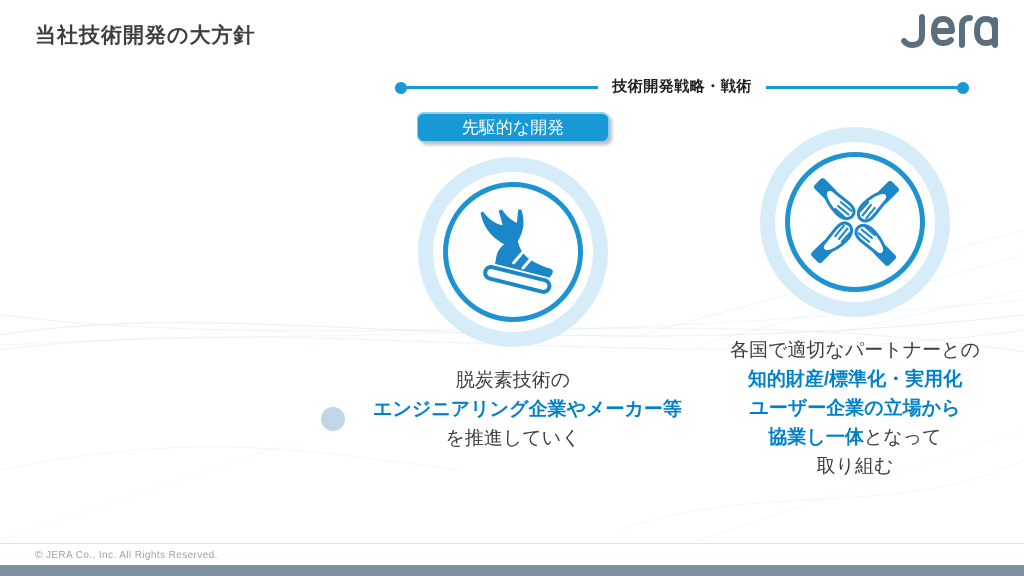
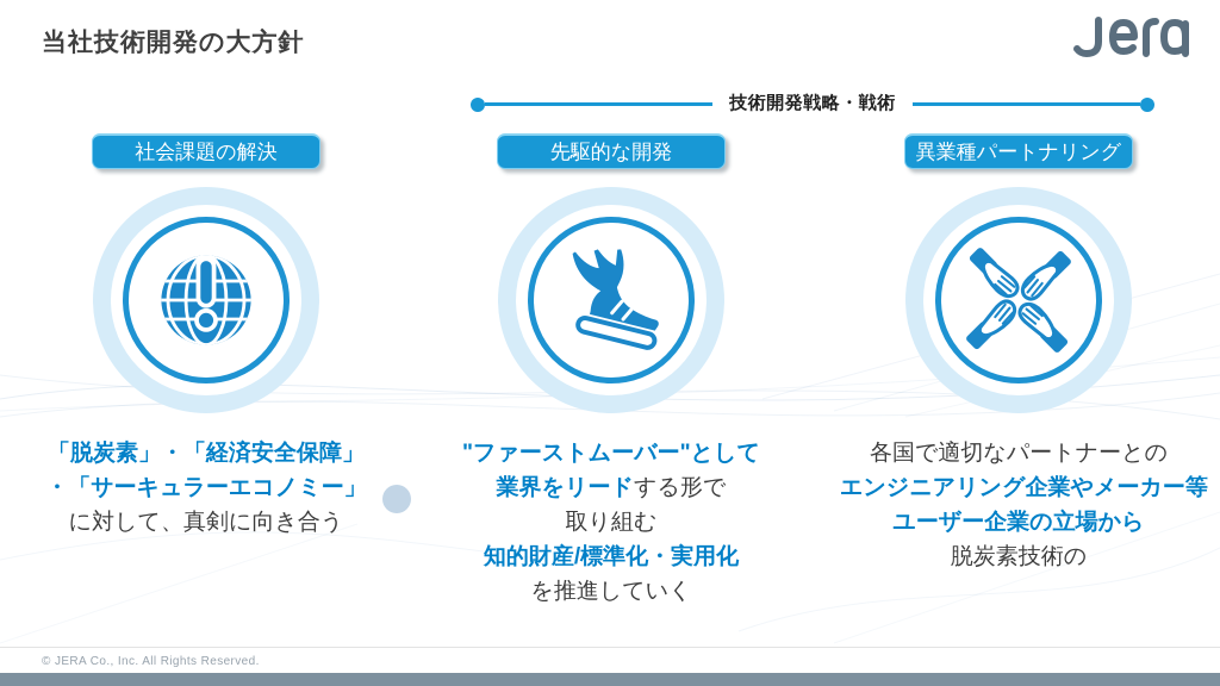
  当社技術開発の大方針
  技術開発戦略・戦術
+ 社会課題の解決
+ 「脱炭素」・「経済安全保障」
+ ・「サーキュラーエコノミー」
+ に対して、真剣に向き合う
  先駆的な開発
+ "ファーストムーバー"として
+ 業界をリードする形で
- 脱炭素技術の
+ 取り組む
- エンジニアリング企業やメーカー等
+ 知的財産/標準化・実用化
  を推進していく
+ 異業種パートナリング
  各国で適切なパートナーとの
- 知的財産/標準化・実用化
+ エンジニアリング企業やメーカー等
  ユーザー企業の立場から
- 協業し一体となって
- 取り組む
+ 脱炭素技術の
  © JERA Co., Inc. All Rights Reserved.
